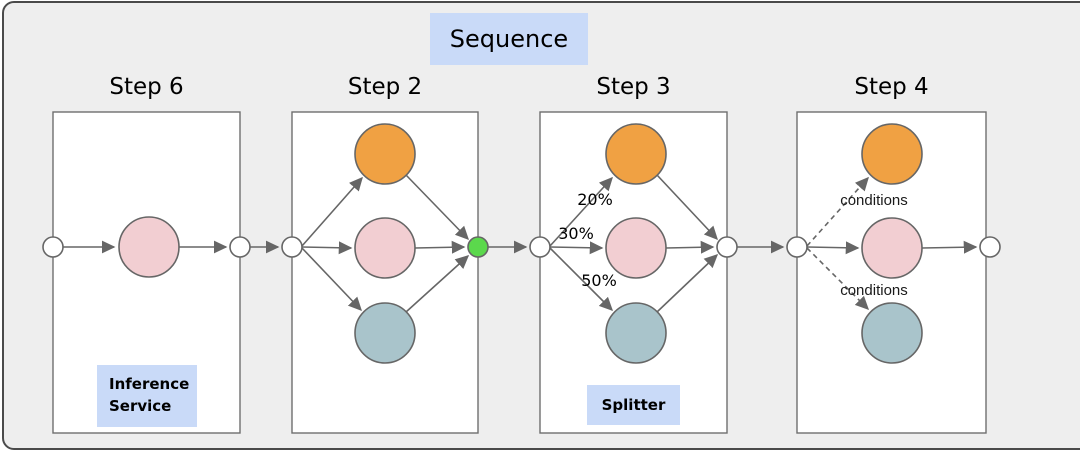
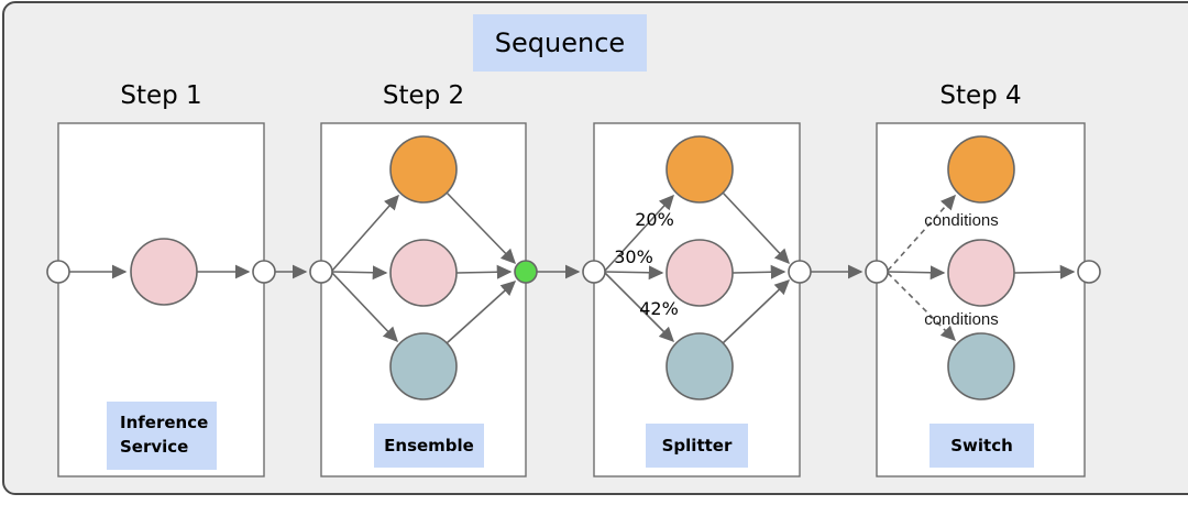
  Sequence
- Step 6
+ Step 1
  Step 2
- Step 3
  Step 4
  Inference
  Service
+ Ensemble
  Splitter
+ Switch
  20%
  30%
- 50%
+ 42%
  conditions
  conditions
